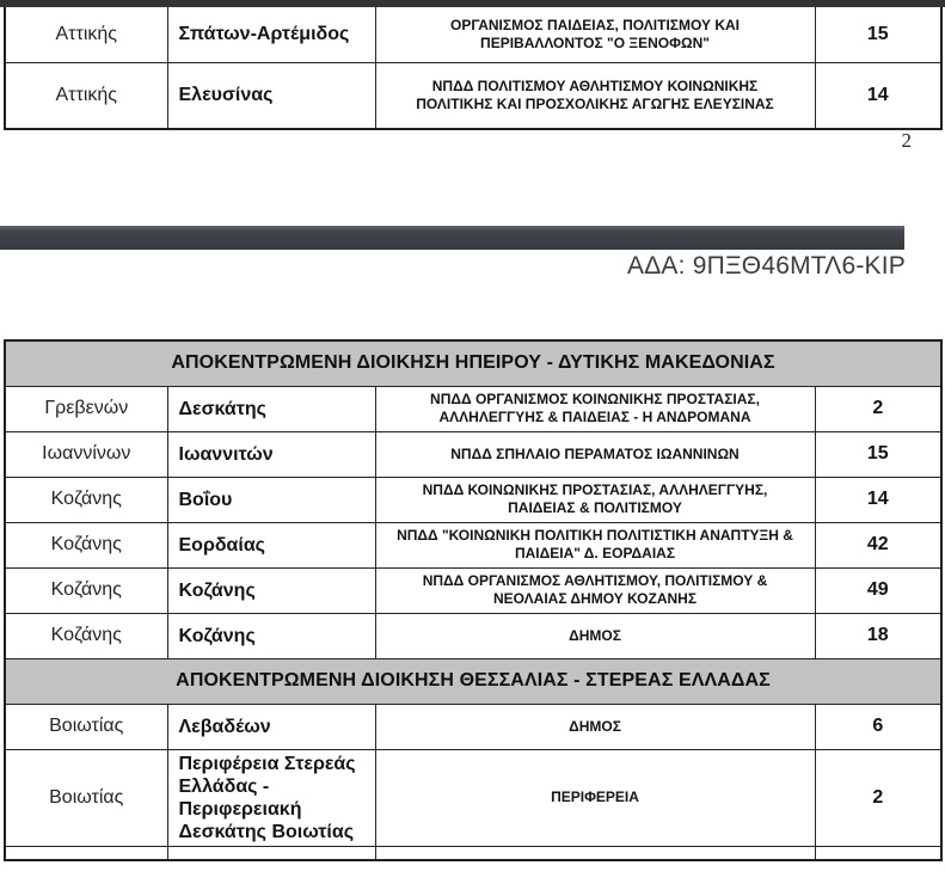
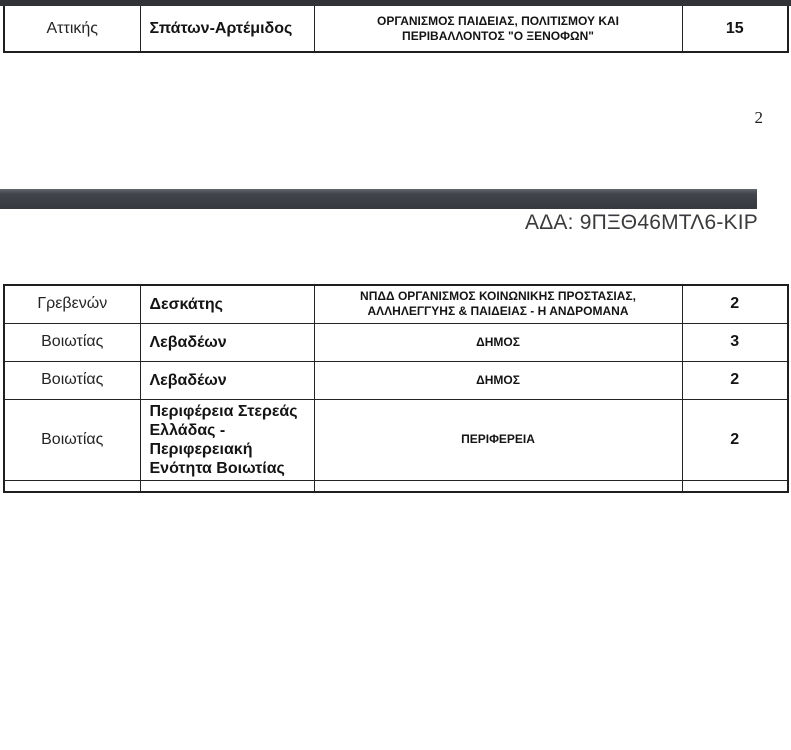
  Αττικής	Σπάτων-Αρτέμιδος	ΟΡΓΑΝΙΣΜΟΣ ΠΑΙΔΕΙΑΣ, ΠΟΛΙΤΙΣΜΟΥ ΚΑΙ ΠΕΡΙΒΑΛΛΟΝΤΟΣ "Ο ΞΕΝΟΦΩΝ"	15
- Αττικής	Ελευσίνας	ΝΠΔΔ ΠΟΛΙΤΙΣΜΟΥ ΑΘΛΗΤΙΣΜΟΥ ΚΟΙΝΩΝΙΚΗΣ ΠΟΛΙΤΙΚΗΣ ΚΑΙ ΠΡΟΣΧΟΛΙΚΗΣ ΑΓΩΓΗΣ ΕΛΕΥΣΙΝΑΣ	14
  2
  ΑΔΑ: 9ΠΞΘ46ΜΤΛ6-ΚΙΡ
- ΑΠΟΚΕΝΤΡΩΜΕΝΗ ΔΙΟΙΚΗΣΗ ΗΠΕΙΡΟΥ - ΔΥΤΙΚΗΣ ΜΑΚΕΔΟΝΙΑΣ
  Γρεβενών	Δεσκάτης	ΝΠΔΔ ΟΡΓΑΝΙΣΜΟΣ ΚΟΙΝΩΝΙΚΗΣ ΠΡΟΣΤΑΣΙΑΣ, ΑΛΛΗΛΕΓΓΥΗΣ & ΠΑΙΔΕΙΑΣ - Η ΑΝΔΡΟΜΑΝΑ	2
- Ιωαννίνων	Ιωαννιτών	ΝΠΔΔ ΣΠΗΛΑΙΟ ΠΕΡΑΜΑΤΟΣ ΙΩΑΝΝΙΝΩΝ	15
- Κοζάνης	Βοΐου	ΝΠΔΔ ΚΟΙΝΩΝΙΚΗΣ ΠΡΟΣΤΑΣΙΑΣ, ΑΛΛΗΛΕΓΓΥΗΣ, ΠΑΙΔΕΙΑΣ & ΠΟΛΙΤΙΣΜΟΥ	14
- Κοζάνης	Εορδαίας	ΝΠΔΔ "ΚΟΙΝΩΝΙΚΗ ΠΟΛΙΤΙΚΗ ΠΟΛΙΤΙΣΤΙΚΗ ΑΝΑΠΤΥΞΗ & ΠΑΙΔΕΙΑ" Δ. ΕΟΡΔΑΙΑΣ	42
- Κοζάνης	Κοζάνης	ΝΠΔΔ ΟΡΓΑΝΙΣΜΟΣ ΑΘΛΗΤΙΣΜΟΥ, ΠΟΛΙΤΙΣΜΟΥ & ΝΕΟΛΑΙΑΣ ΔΗΜΟΥ ΚΟΖΑΝΗΣ	49
- Κοζάνης	Κοζάνης	ΔΗΜΟΣ	18
- ΑΠΟΚΕΝΤΡΩΜΕΝΗ ΔΙΟΙΚΗΣΗ ΘΕΣΣΑΛΙΑΣ - ΣΤΕΡΕΑΣ ΕΛΛΑΔΑΣ
- Βοιωτίας	Λεβαδέων	ΔΗΜΟΣ	6
+ Βοιωτίας	Λεβαδέων	ΔΗΜΟΣ	3
+ Βοιωτίας	Λεβαδέων	ΔΗΜΟΣ	2
- Βοιωτίας	Περιφέρεια Στερεάς Ελλάδας - Περιφερειακή Δεσκάτης Βοιωτίας	ΠΕΡΙΦΕΡΕΙΑ	2
+ Βοιωτίας	Περιφέρεια Στερεάς Ελλάδας - Περιφερειακή Ενότητα Βοιωτίας	ΠΕΡΙΦΕΡΕΙΑ	2
